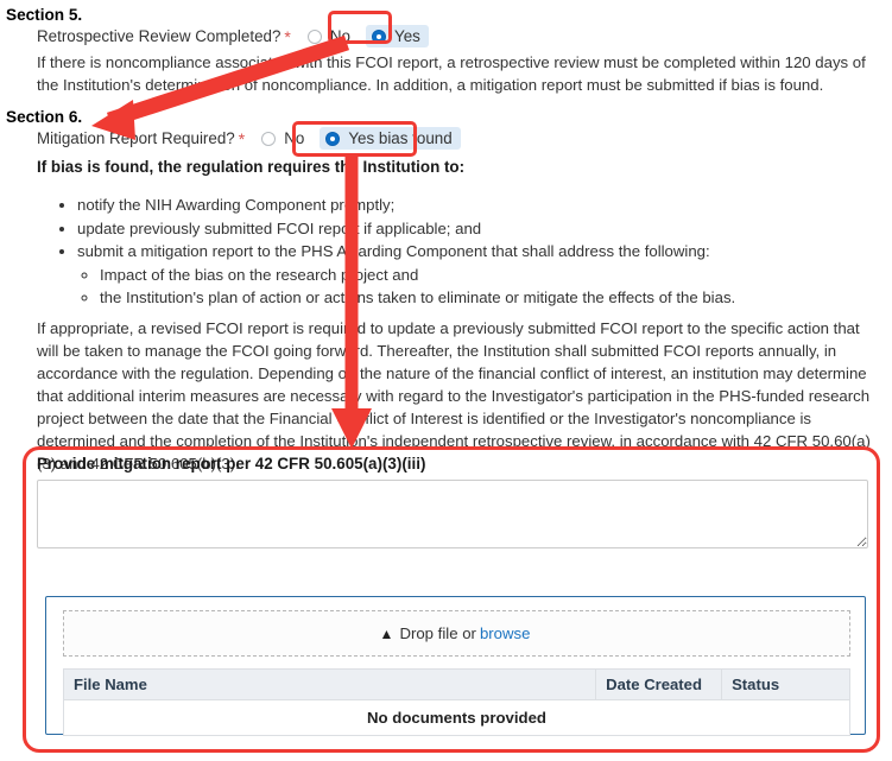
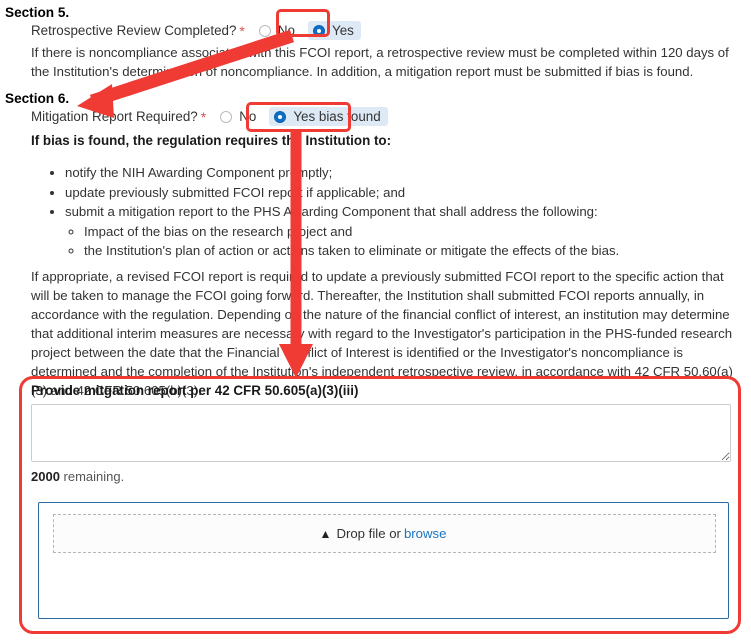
  Section 5.
  Retrospective Review Completed?
  *
  No
  Yes
  If there is noncompliance associth this FCOI report, a retrospective review must be completed within 120 days of the Institution's determ of noncompliance. In addition, a mitigation report must be submitted if bias is found.
  Section 6.
  Mitigation Reort Required?
  *
  No
  Yes bias found
  If bias is found, the regulation requires th Institution to:
  notify the NIH Awarding Component prmptly;
  update previously submitted FCOI rep if applicable; and
  submit a mitigation report to the PHS Aarding Component that shall address the following:
  Impact of the bias on the researchoject and
  the Institution's plan of action or actns taken to eliminate or mitigate the effects of the bias.
  If appropriate, a revised FCOI report is requid to update a previously submitted FCOI report to the specific action that will be taken to manage the FCOI going forwd. Thereafter, the Institution shall submitted FCOI reports annually, in accordance with the regulation. Depending o the nature of the financial conflict of interest, an institution may determine that additional interim measures are necessa with regard to the Investigator's participation in the PHS-funded research project between the date that the Financialflict of Interest is identified or the Investigator's noncompliance is determined and the completion of the Institutin's independent retrospective review, in accordance with 42 CFR 50.60(a)(3) and 42 CFR 50.605(b)(3).
  Provide mitgation report per 42 CFR 50.605(a)(3)(iii)
+ 2000 remaining.
  ▲
  Drop file or
  browse
- File Name	Date Created	Status
- No documents provided
